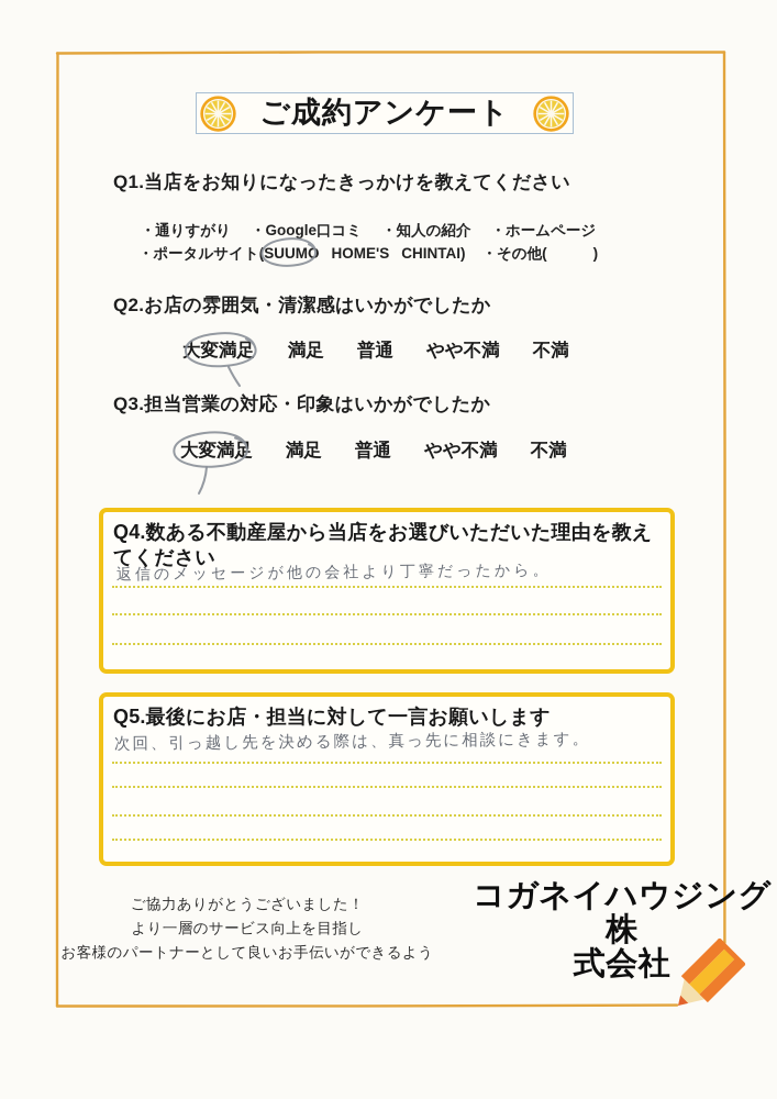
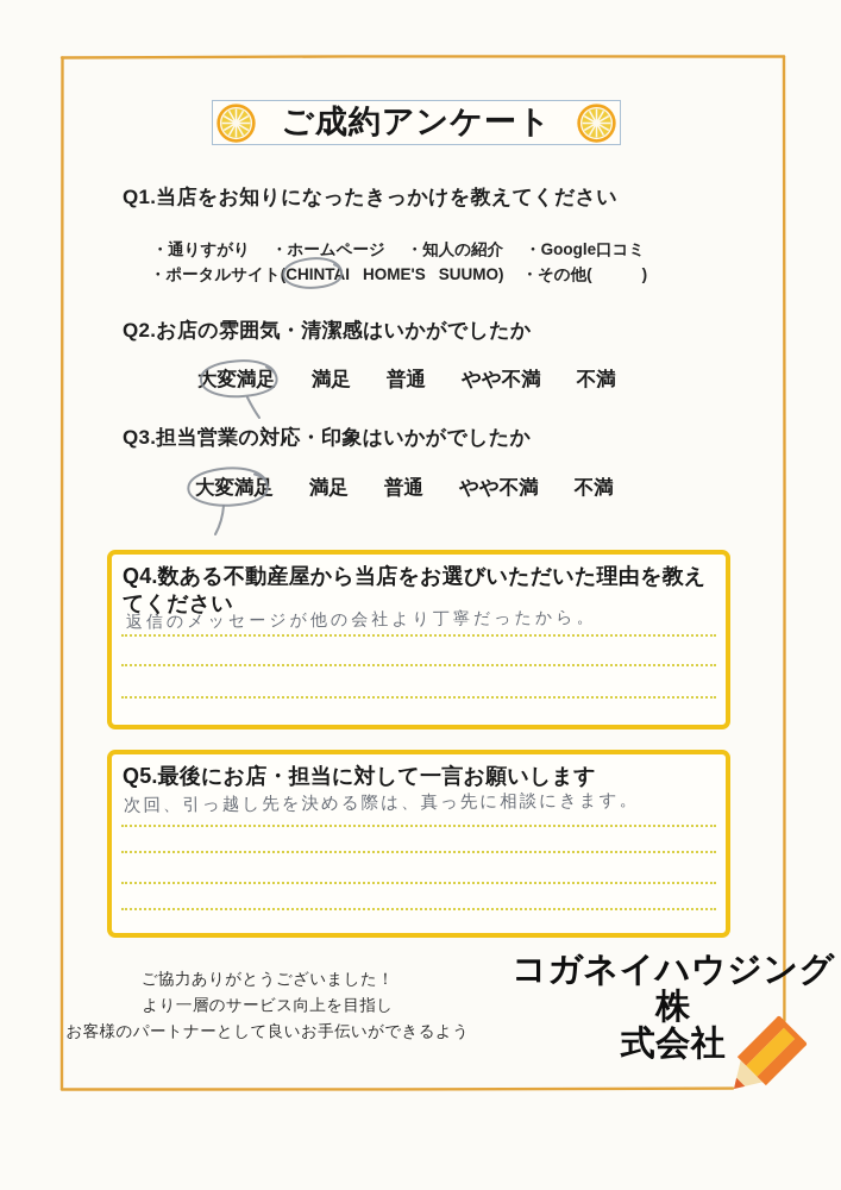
  ご成約アンケート
  Q1.当店をお知りになったきっかけを教えてください
  ・通りすがり
- ・Google口コミ
+ ・ホームページ
  ・知人の紹介
- ・ホームページ
+ ・Google口コミ
  ・ポータルサイト
- SUUMO
+ CHINTAI
  HOME'S
- CHINTAI
+ SUUMO
  )
  ・その他(
  )
  Q2.お店の雰囲気・清潔感はいかがでしたか
  大変満足
  満足
  普通
  やや不満
  不満
  Q3.担当営業の対応・印象はいかがでしたか
  大変満足
  満足
  普通
  やや不満
  不満
  Q4.数ある不動産屋から当店をお選びいただいた理由を教えてください
  返信のメッセージが他の会社より丁寧だったから。
  Q5.最後にお店・担当に対して一言お願いします
  次回、引っ越し先を決める際は、真っ先に相談にきます。
  ご協力ありがとうございました！
  より一層のサービス向上を目指し
  お客様のパートナーとして良いお手伝いができるよう
  コガネイハウジング株
  式会社
